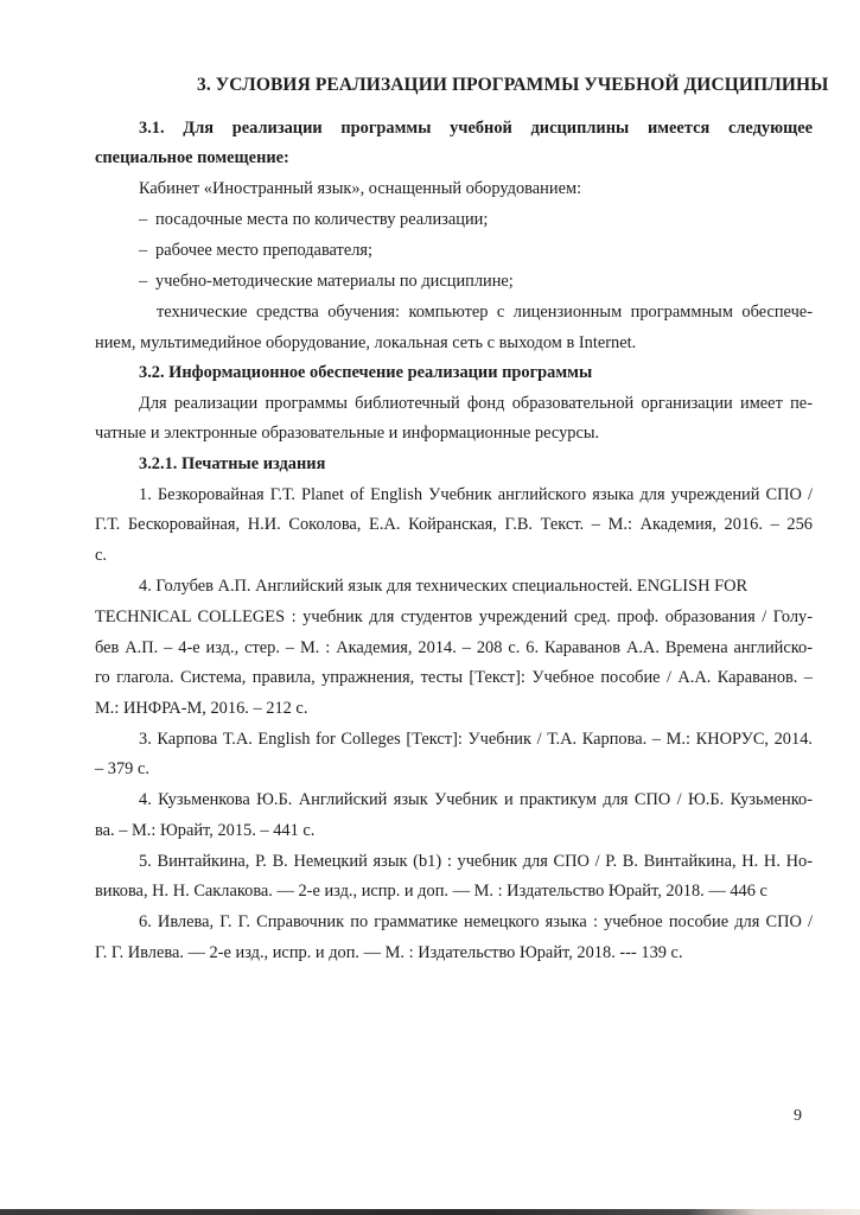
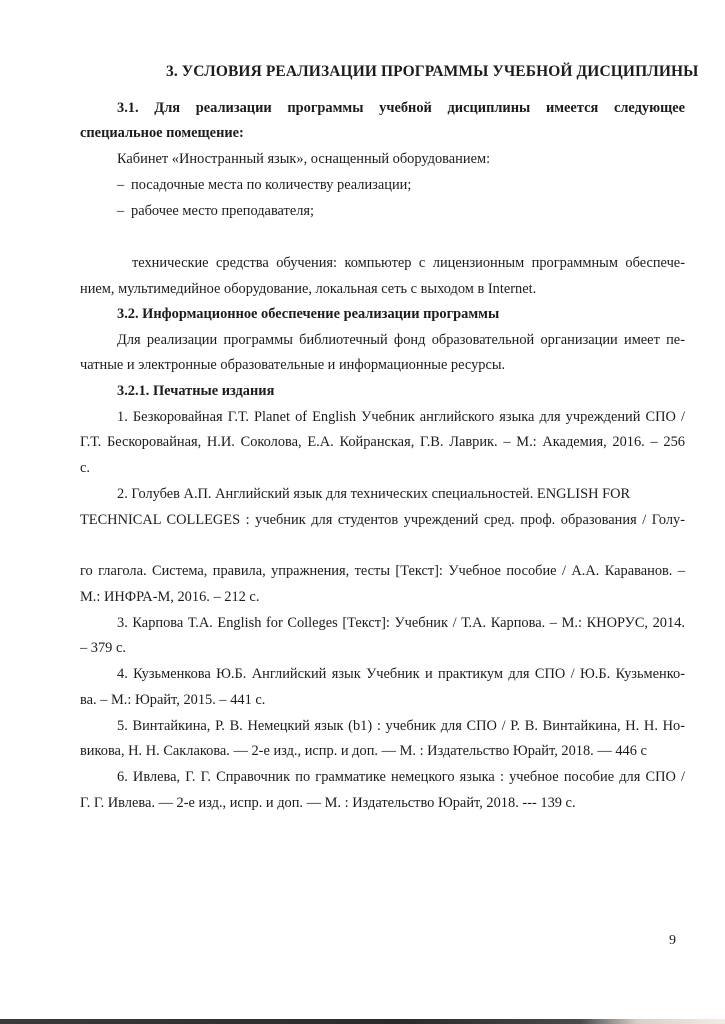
  3. УСЛОВИЯ РЕАЛИЗАЦИИ ПРОГРАММЫ УЧЕБНОЙ ДИСЦИПЛИНЫ
  3.1. Для реализации программы учебной дисциплины имеется следующее
  специальное помещение:
  Кабинет «Иностранный язык», оснащенный оборудованием:
  – посадочные места по количеству реализации;
  – рабочее место преподавателя;
- – учебно-методические материалы по дисциплине;
  технические средства обучения: компьютер с лицензионным программным обеспече-
  нием, мультимедийное оборудование, локальная сеть с выходом в Internet.
  3.2. Информационное обеспечение реализации программы
  Для реализации программы библиотечный фонд образовательной организации имеет пе-
  чатные и электронные образовательные и информационные ресурсы.
  3.2.1. Печатные издания
  1. Безкоровайная Г.Т. Planet of English Учебник английского языка для учреждений СПО /
- Г.Т. Бескоровайная, Н.И. Соколова, Е.А. Койранская, Г.В. Текст. – М.: Академия, 2016. – 256
+ Г.Т. Бескоровайная, Н.И. Соколова, Е.А. Койранская, Г.В. Лаврик. – М.: Академия, 2016. – 256
  с.
- 4. Голубев А.П. Английский язык для технических специальностей. ENGLISH FOR
+ 2. Голубев А.П. Английский язык для технических специальностей. ENGLISH FOR
  TECHNICAL COLLEGES : учебник для студентов учреждений сред. проф. образования / Голу-
- бев А.П. – 4-е изд., стер. – М. : Академия, 2014. – 208 с. 6. Караванов А.А. Времена английско-
  го глагола. Система, правила, упражнения, тесты [Текст]: Учебное пособие / А.А. Караванов. –
  М.: ИНФРА-М, 2016. – 212 с.
  3. Карпова Т.А. English for Colleges [Текст]: Учебник / Т.А. Карпова. – М.: КНОРУС, 2014.
  – 379 с.
  4. Кузьменкова Ю.Б. Английский язык Учебник и практикум для СПО / Ю.Б. Кузьменко-
  ва. – М.: Юрайт, 2015. – 441 с.
  5. Винтайкина, Р. В. Немецкий язык (b1) : учебник для СПО / Р. В. Винтайкина, Н. Н. Но-
  викова, Н. Н. Саклакова. — 2-е изд., испр. и доп. — М. : Издательство Юрайт, 2018. — 446 с
  6. Ивлева, Г. Г. Справочник по грамматике немецкого языка : учебное пособие для СПО /
  Г. Г. Ивлева. — 2-е изд., испр. и доп. — М. : Издательство Юрайт, 2018. --- 139 с.
  9
